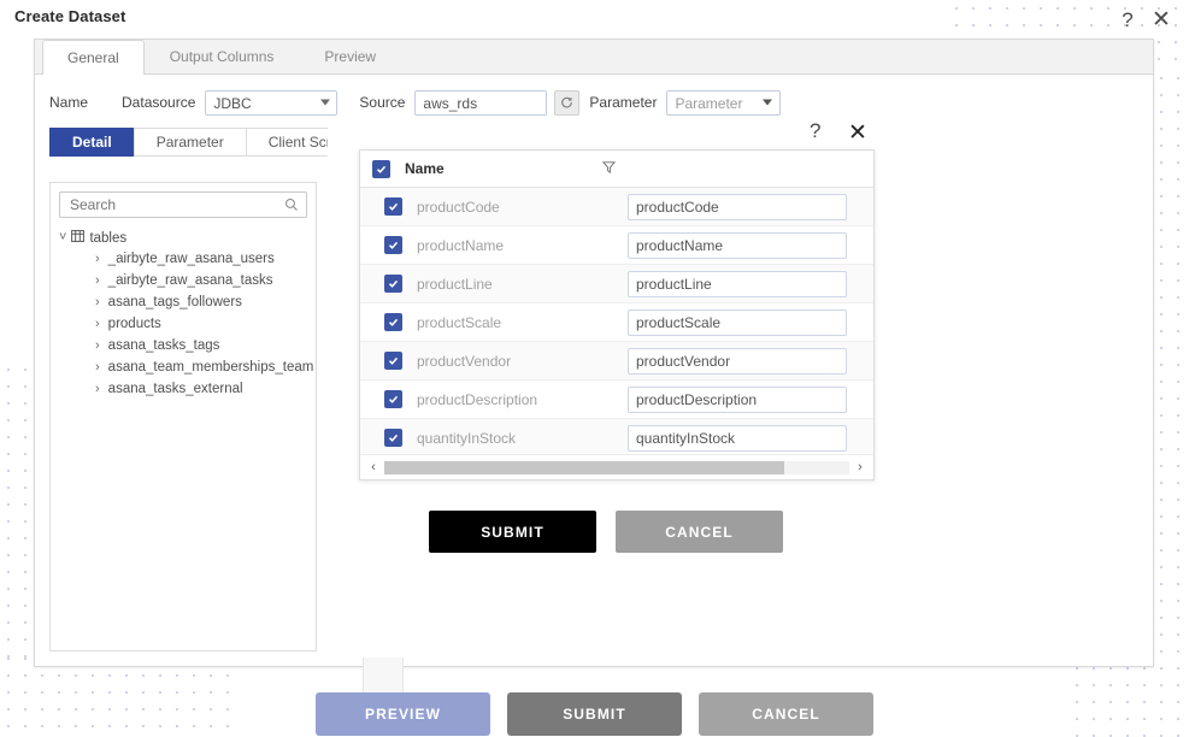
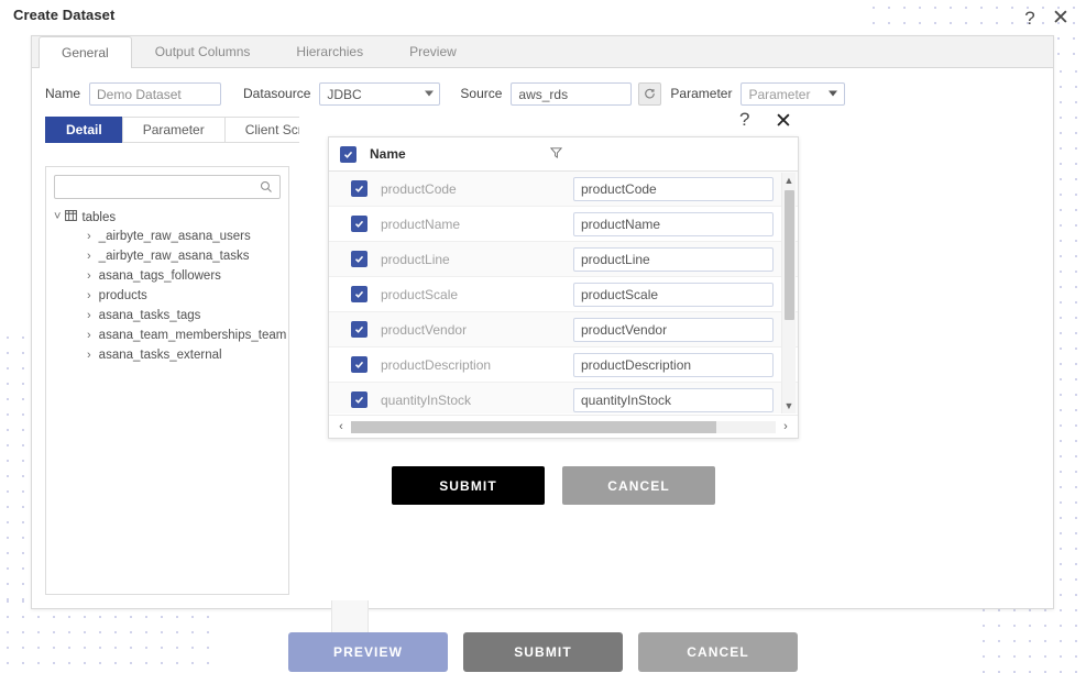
  Create Dataset
  ?
  ✕
  General
  Output Columns
+ Hierarchies
  Preview
  Name
+ Demo Dataset
  Datasource
  JDBC
  Source
  aws_rds
  Parameter
  Detail
  Parameter
- Search
  ˅
  tables
  ›
  _airbyte_raw_asana_users
  ›
  _airbyte_raw_asana_tasks
  ›
  asana_tags_followers
  ›
  products
  ›
  asana_tasks_tags
  ›
  asana_team_memberships_team
  ›
  asana_tasks_external
  ?
  ✕
  Name
  productCode
  productCode
  productName
  productName
  productLine
  productLine
  productScale
  productScale
  productVendor
  productVendor
  productDescription
  productDescription
  quantityInStock
  quantityInStock
+ ▲
+ ▼
  ‹
  ›
  SUBMIT
  CANCEL
  PREVIEW
  SUBMIT
  CANCEL
